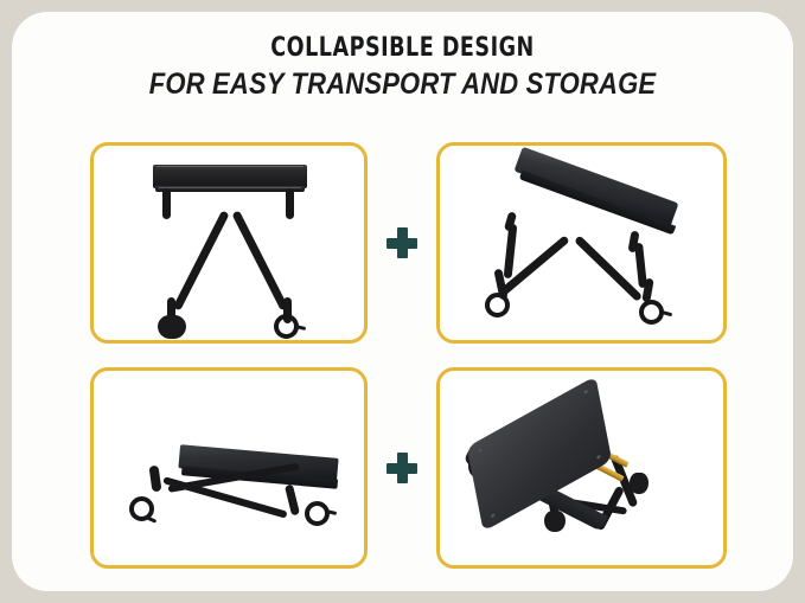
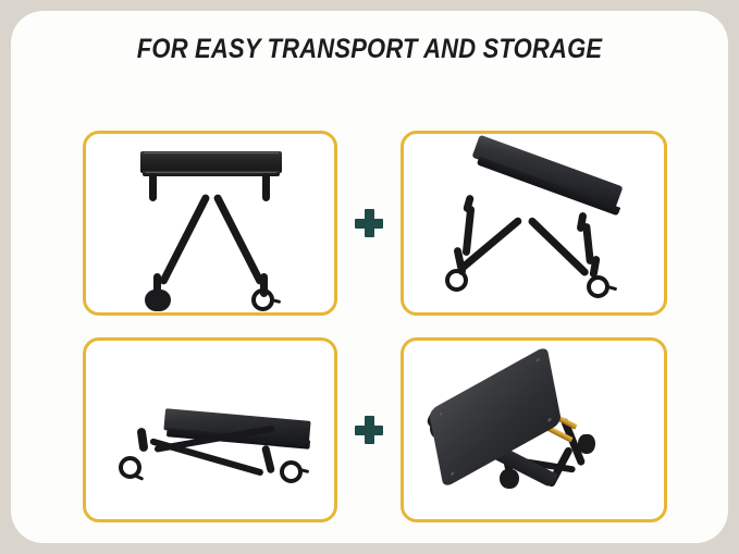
- COLLAPSIBLE DESIGN
  FOR EASY TRANSPORT AND STORAGE
